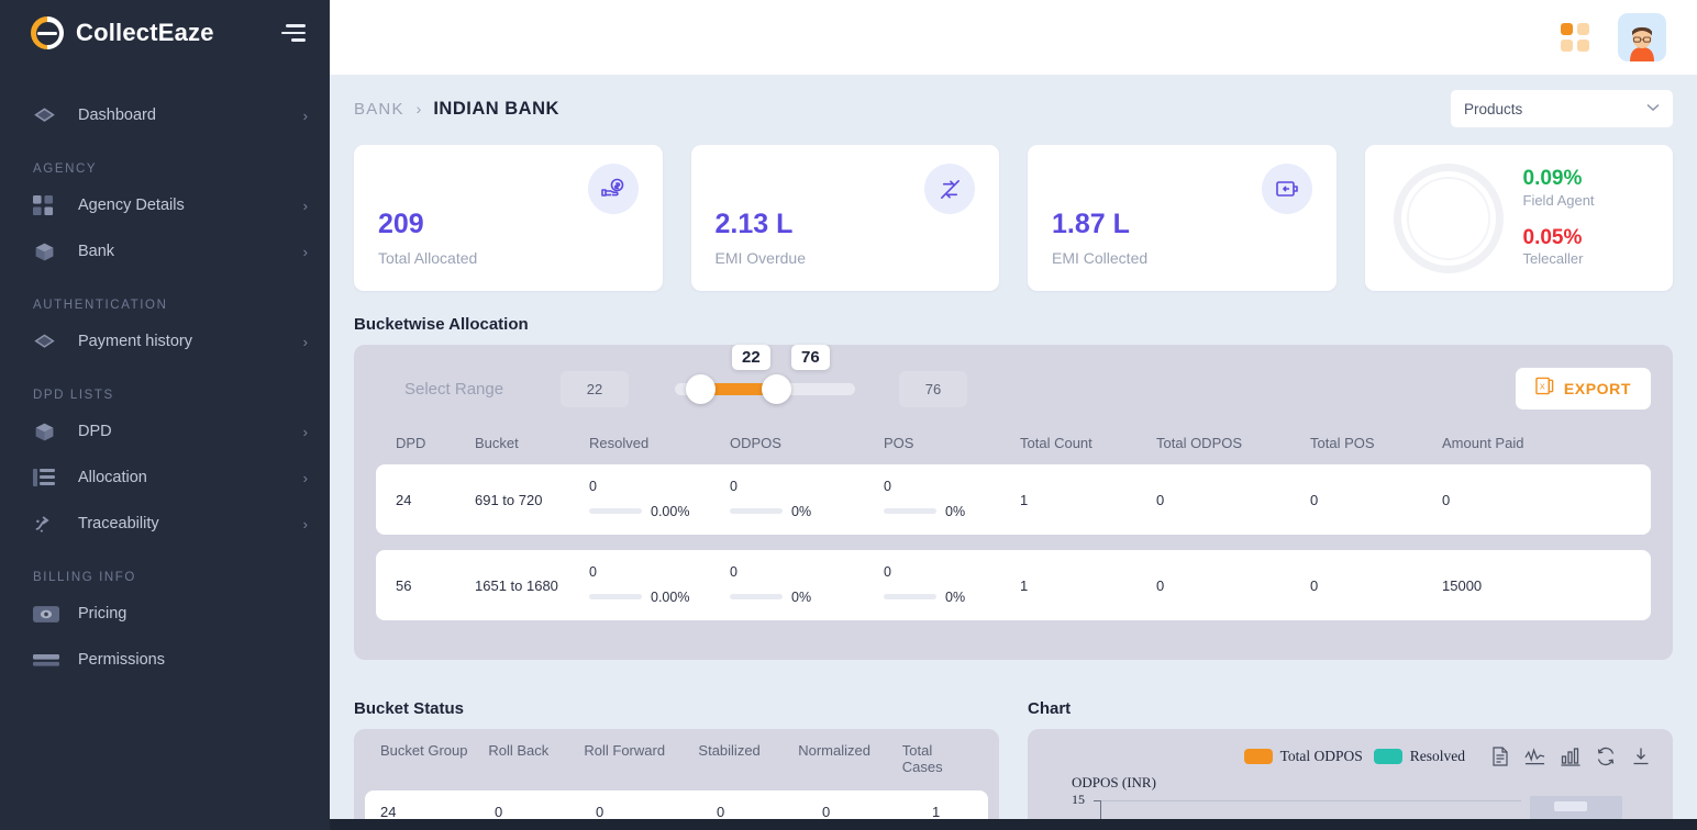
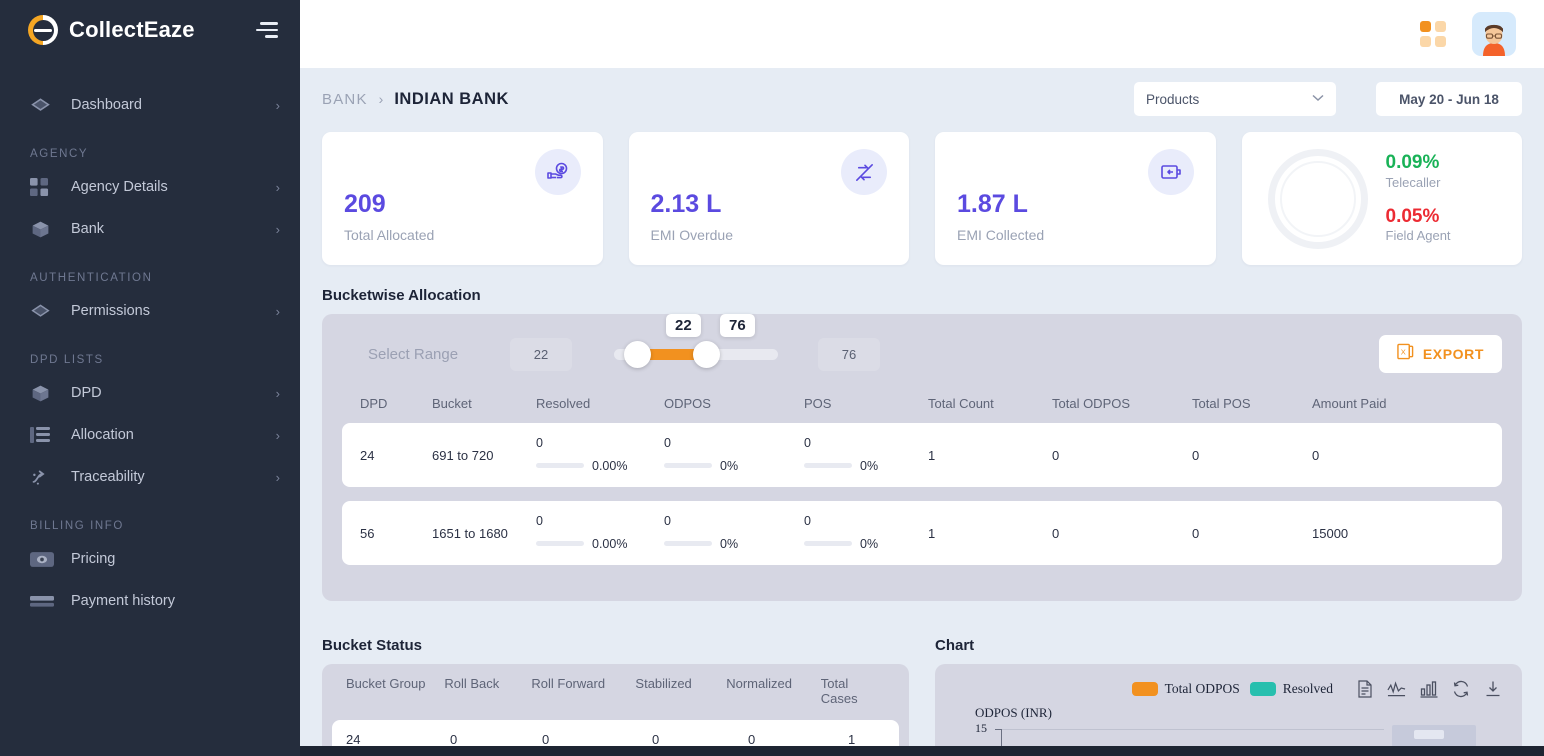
  CollectEaze
  Dashboard
  ›
  AGENCY
  Agency Details
  ›
  Bank
  ›
  AUTHENTICATION
- Payment history
+ Permissions
  ›
  DPD LISTS
  DPD
  ›
  Allocation
  ›
  Traceability
  ›
  BILLING INFO
  Pricing
- Permissions
+ Payment history
  BANK
  ›
  INDIAN BANK
  Products
+ May 20 - Jun 18
  209
  Total Allocated
  2.13 L
  EMI Overdue
  1.87 L
  EMI Collected
  0.09%
- Field Agent
+ Telecaller
  0.05%
- Telecaller
+ Field Agent
  Bucketwise Allocation
  Select Range
  22
  22
  76
  76
  X
  EXPORT
  DPD
  Bucket
  Resolved
  ODPOS
  POS
  Total Count
  Total ODPOS
  Total POS
  Amount Paid
  24
  691 to 720
  0
  0.00%
  0
  0%
  0
  0%
  1
  0
  0
  0
  56
  1651 to 1680
  0
  0.00%
  0
  0%
  0
  0%
  1
  0
  0
  15000
  Bucket Status
  Bucket Group
  Roll Back
  Roll Forward
  Stabilized
  Normalized
  Total Cases
  24
  0
  0
  0
  0
  1
  Chart
  Total ODPOS
  Resolved
  ODPOS (INR)
  15
